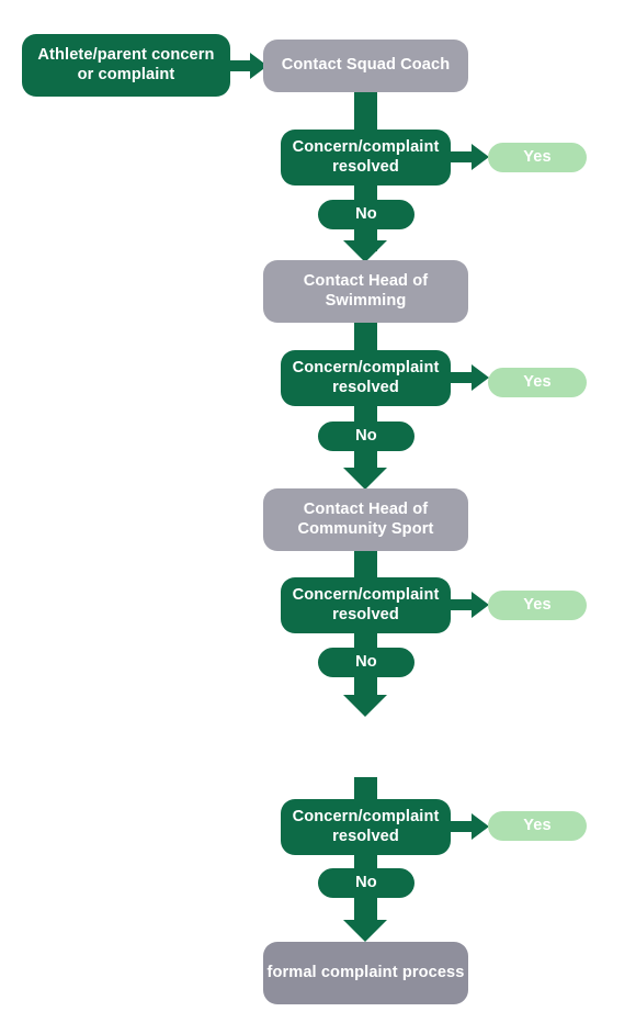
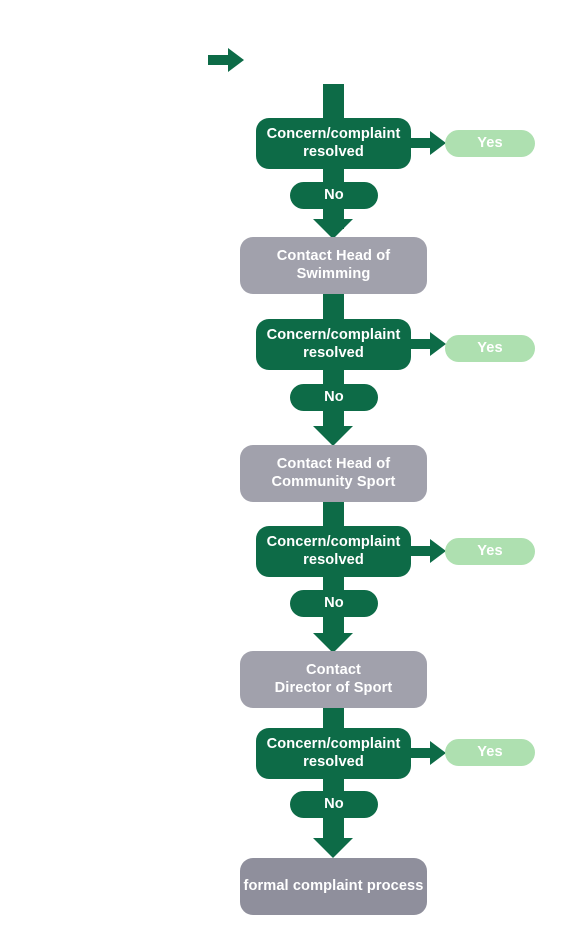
- Athlete/parent concern
- or complaint
- Contact Squad Coach
  Concern/complaint
  resolved
  Yes
  No
  Contact Head of
  Swimming
  Concern/complaint
  resolved
  Yes
  No
  Contact Head of
  Community Sport
  Concern/complaint
  resolved
  Yes
  No
+ Contact
+ Director of Sport
  Concern/complaint
  resolved
  Yes
  No
  formal complaint process
